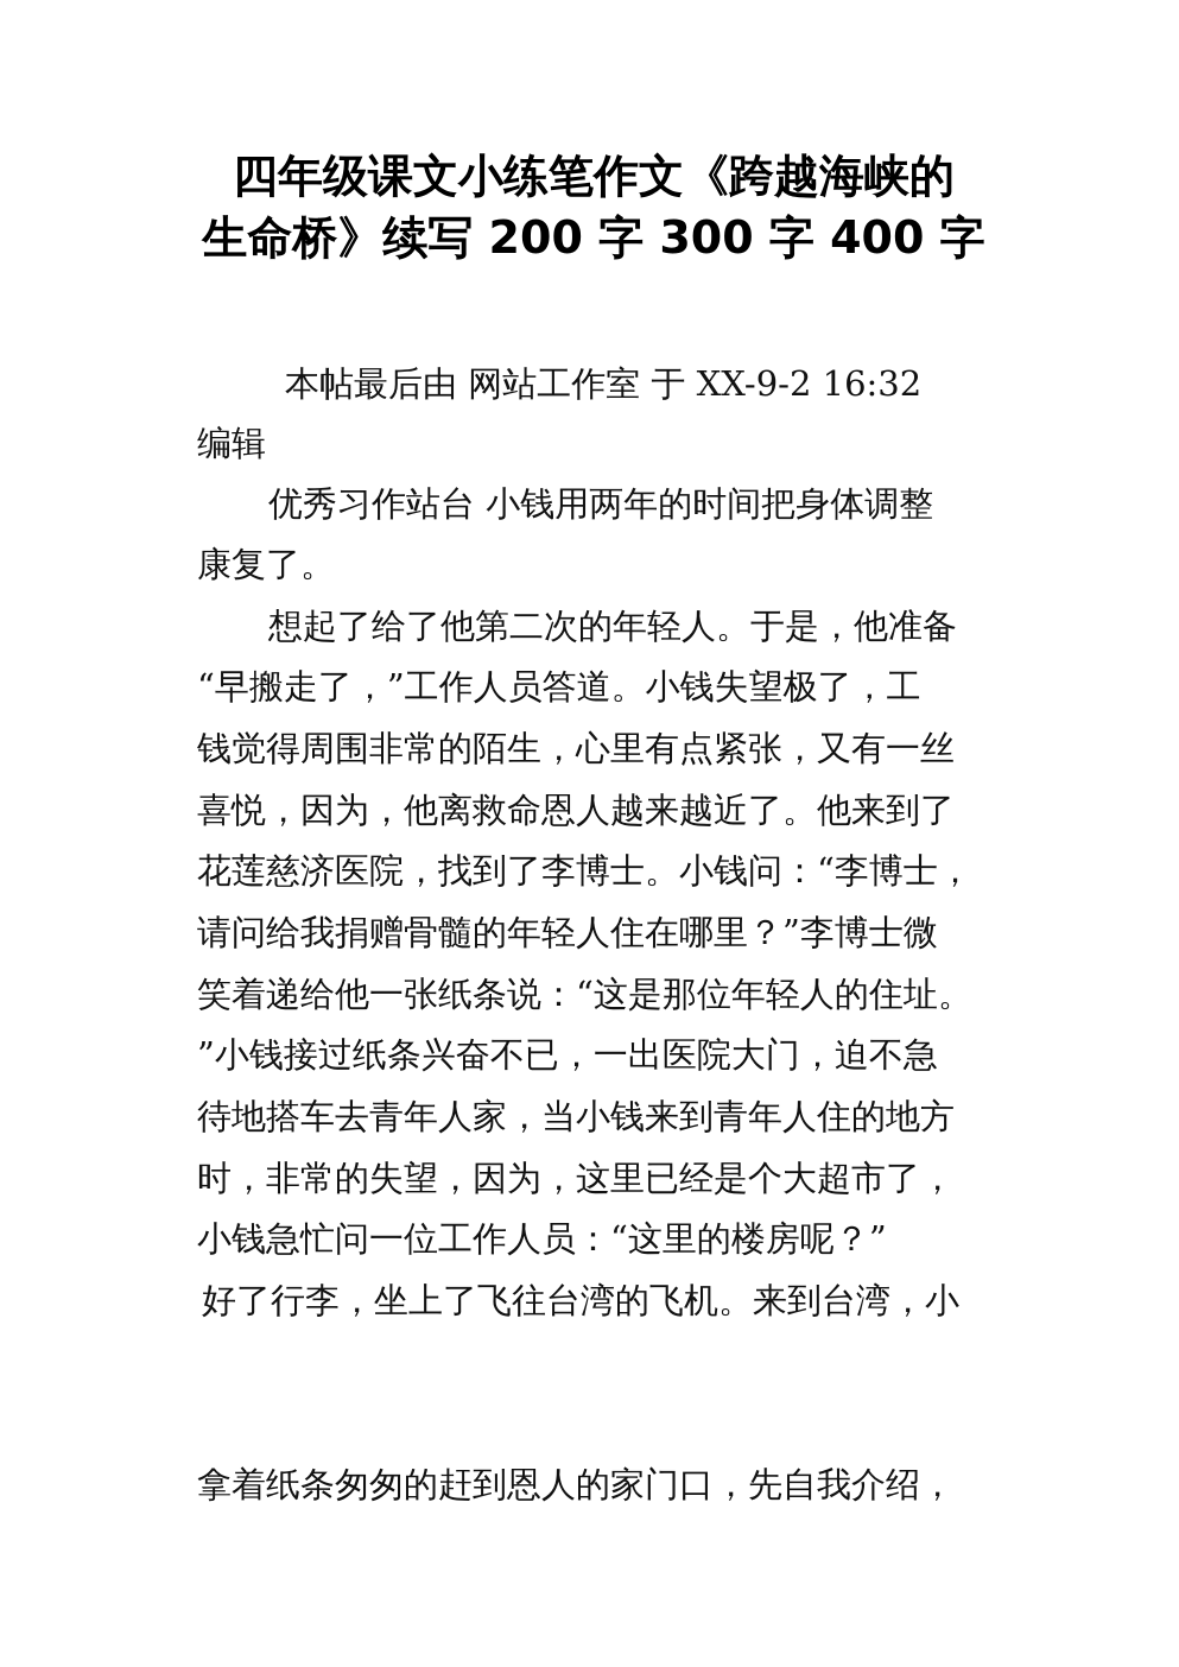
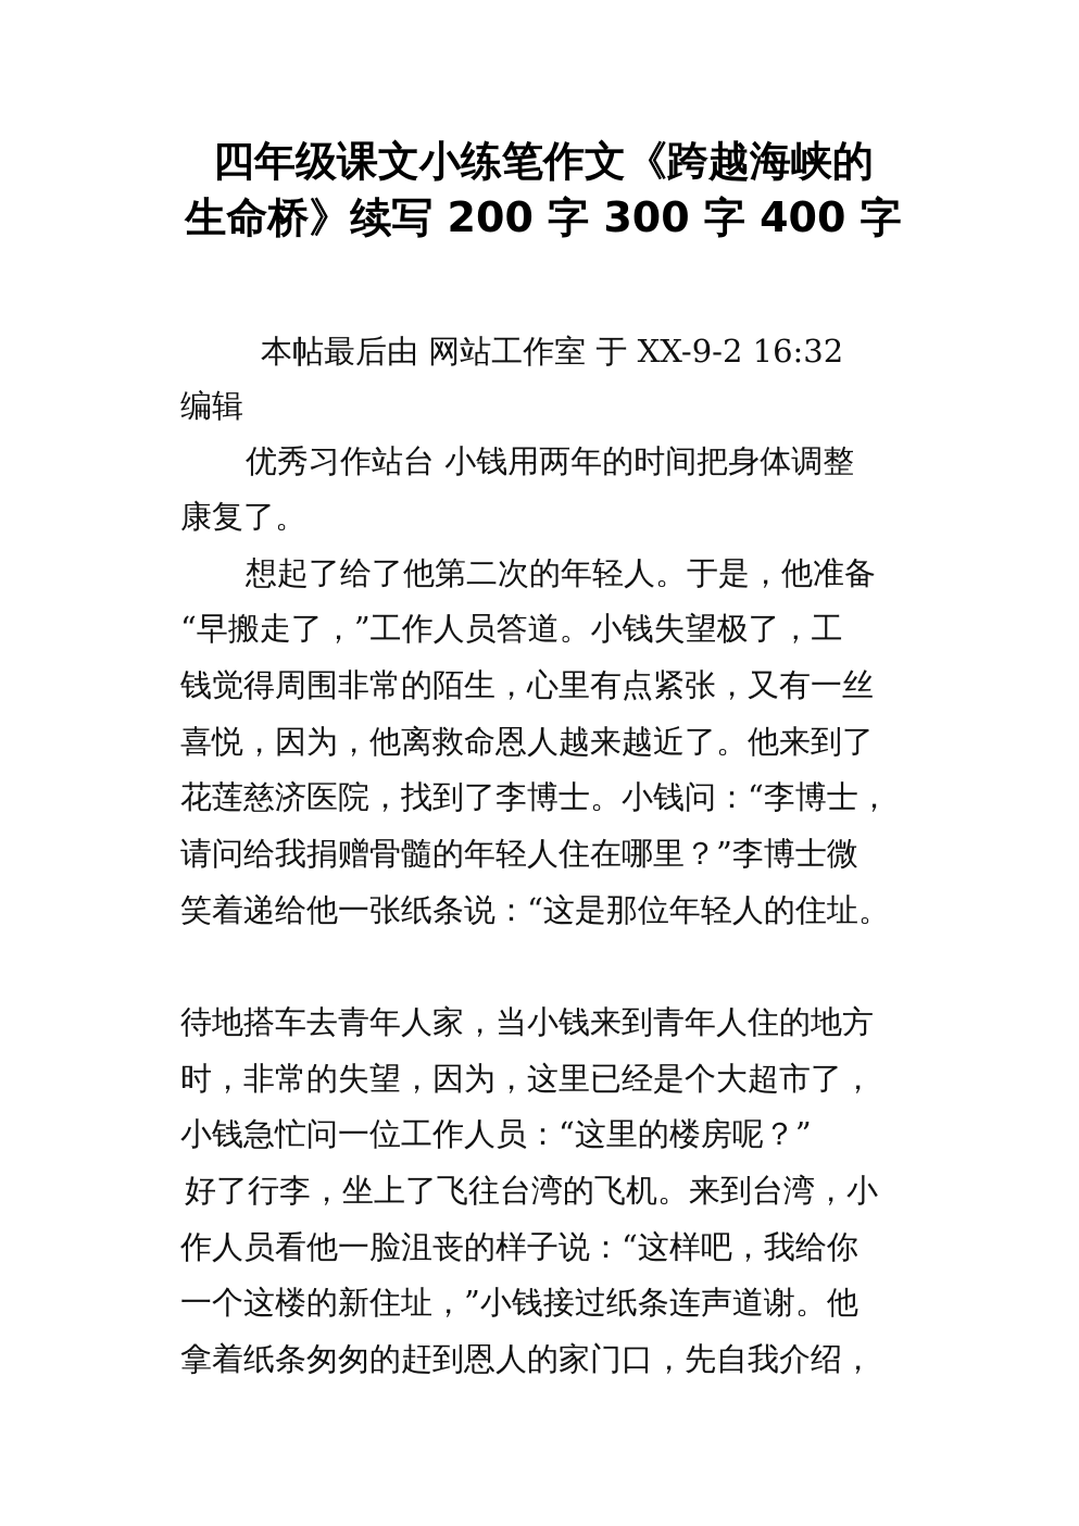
  四年级课文小练笔作文《跨越海峡的
  生命桥》续写 200 字 300 字 400 字
  本帖最后由 网站工作室 于 XX-9-2 16:32
  编辑
  优秀习作站台 小钱用两年的时间把身体调整
  康复了。
  想起了给了他第二次的年轻人。于是，他准备
  “早搬走了，”工作人员答道。小钱失望极了，工
  钱觉得周围非常的陌生，心里有点紧张，又有一丝
  喜悦，因为，他离救命恩人越来越近了。他来到了
  花莲慈济医院，找到了李博士。小钱问：“李博士，
  请问给我捐赠骨髓的年轻人住在哪里？”李博士微
  笑着递给他一张纸条说：“这是那位年轻人的住址。
- ”小钱接过纸条兴奋不已，一出医院大门，迫不急
  待地搭车去青年人家，当小钱来到青年人住的地方
  时，非常的失望，因为，这里已经是个大超市了，
  小钱急忙问一位工作人员：“这里的楼房呢？”
  好了行李，坐上了飞往台湾的飞机。来到台湾，小
+ 作人员看他一脸沮丧的样子说：“这样吧，我给你
+ 一个这楼的新住址，”小钱接过纸条连声道谢。他
  拿着纸条匆匆的赶到恩人的家门口，先自我介绍，
